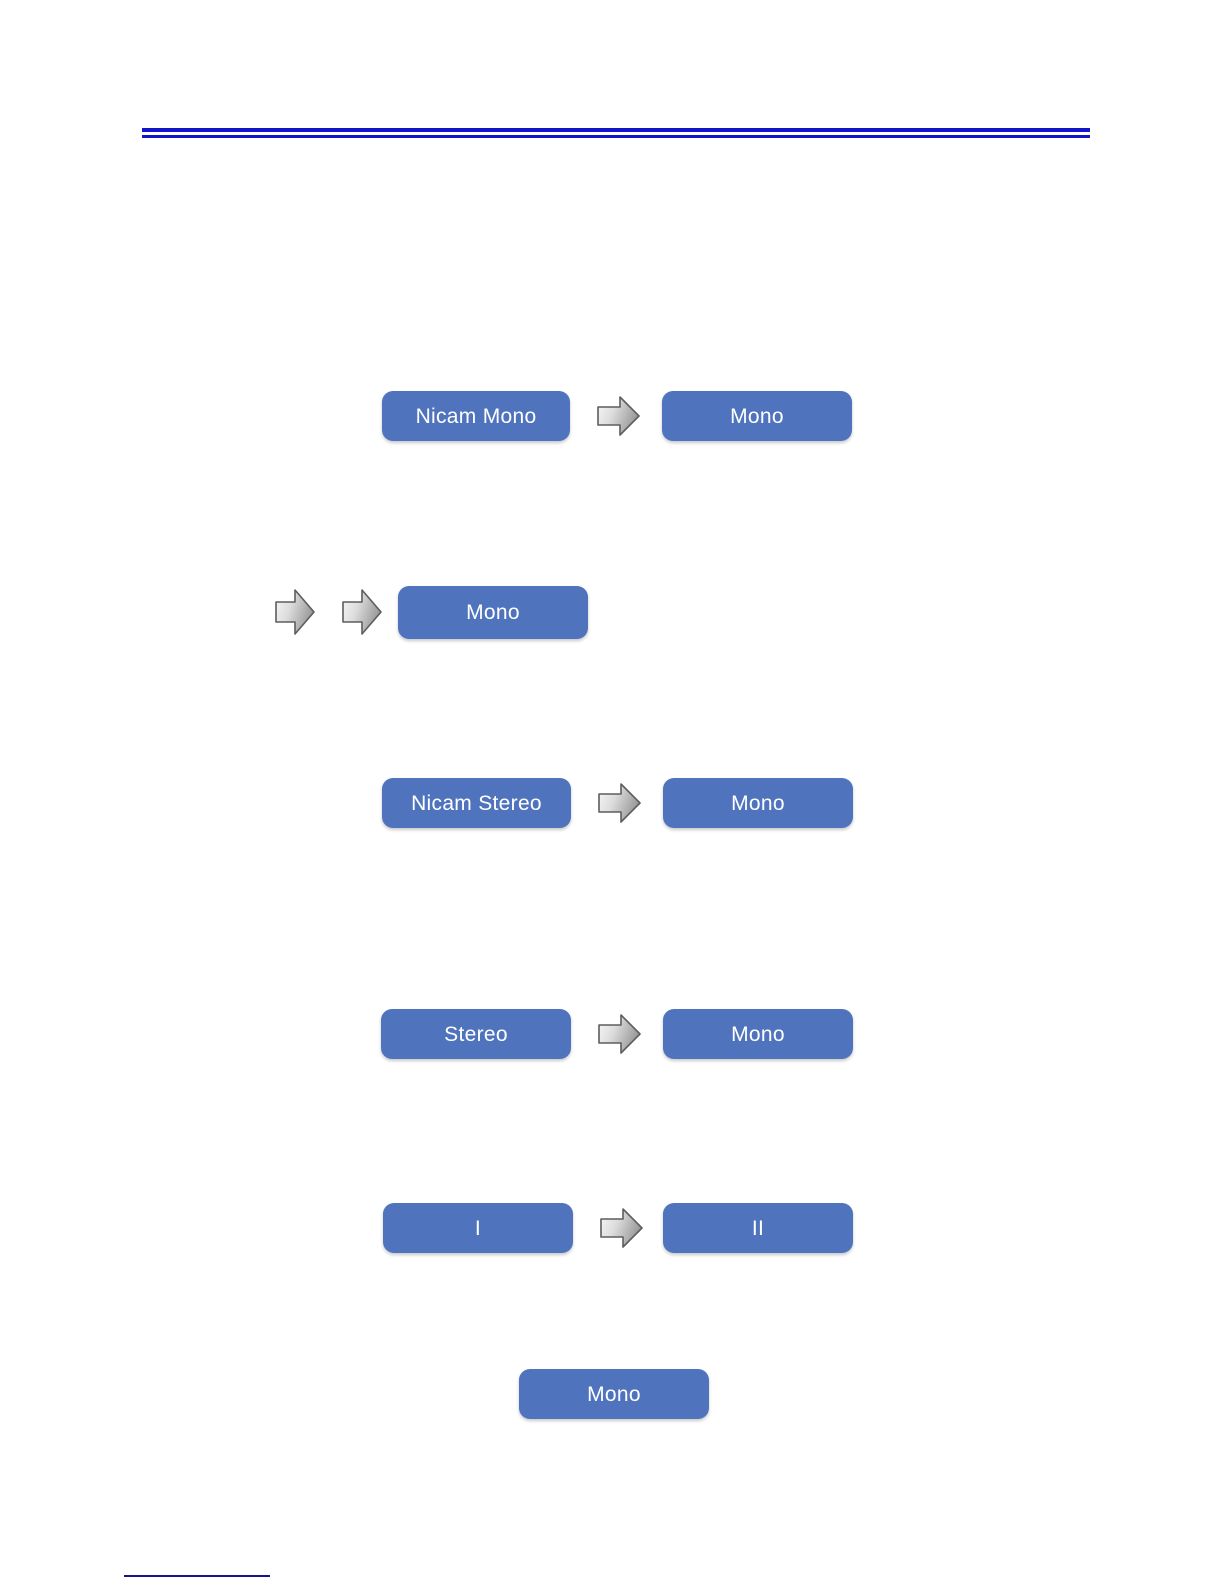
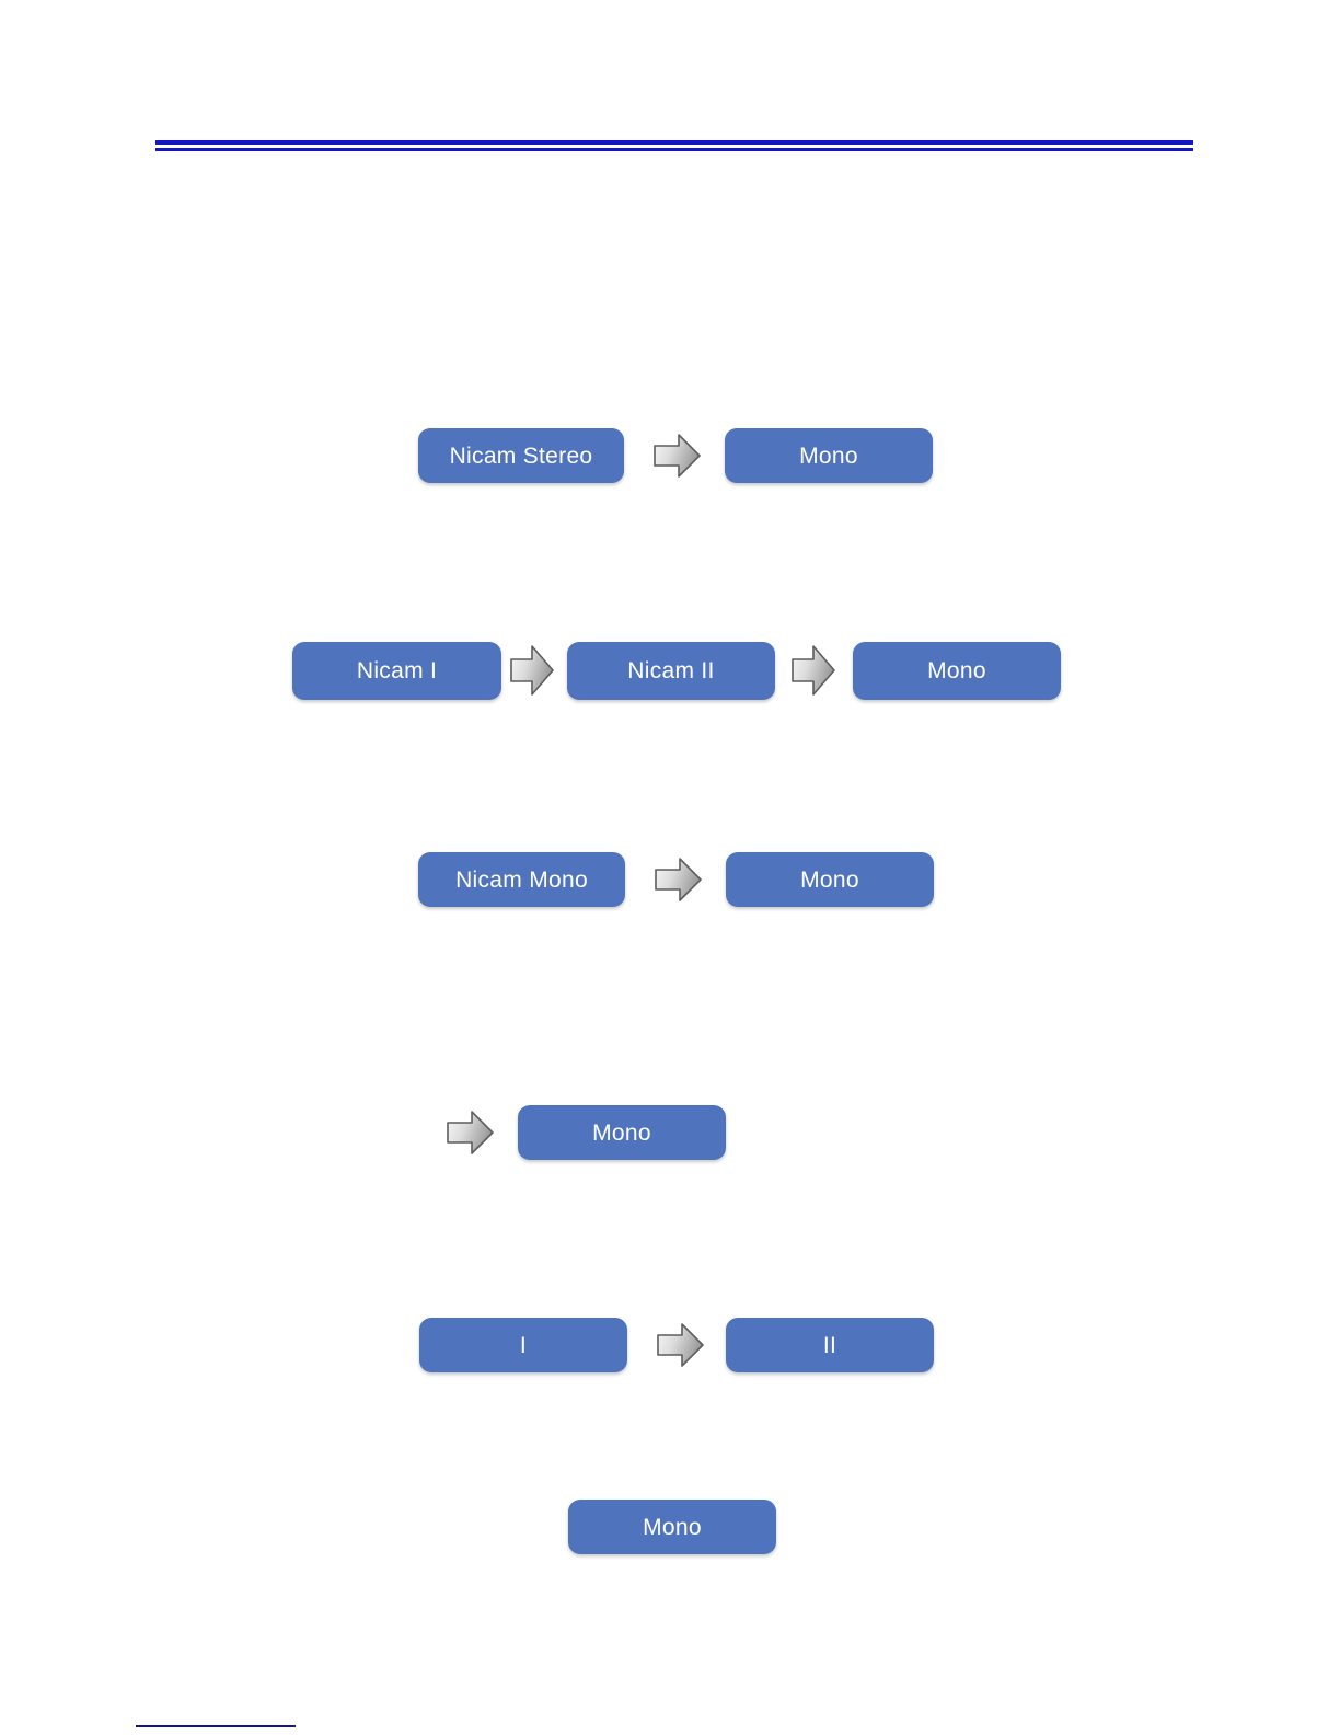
- Nicam Mono
+ Nicam Stereo
  Mono
+ Nicam I
+ Nicam II
  Mono
- Nicam Stereo
+ Nicam Mono
  Mono
- Stereo
  Mono
  I
  II
  Mono
